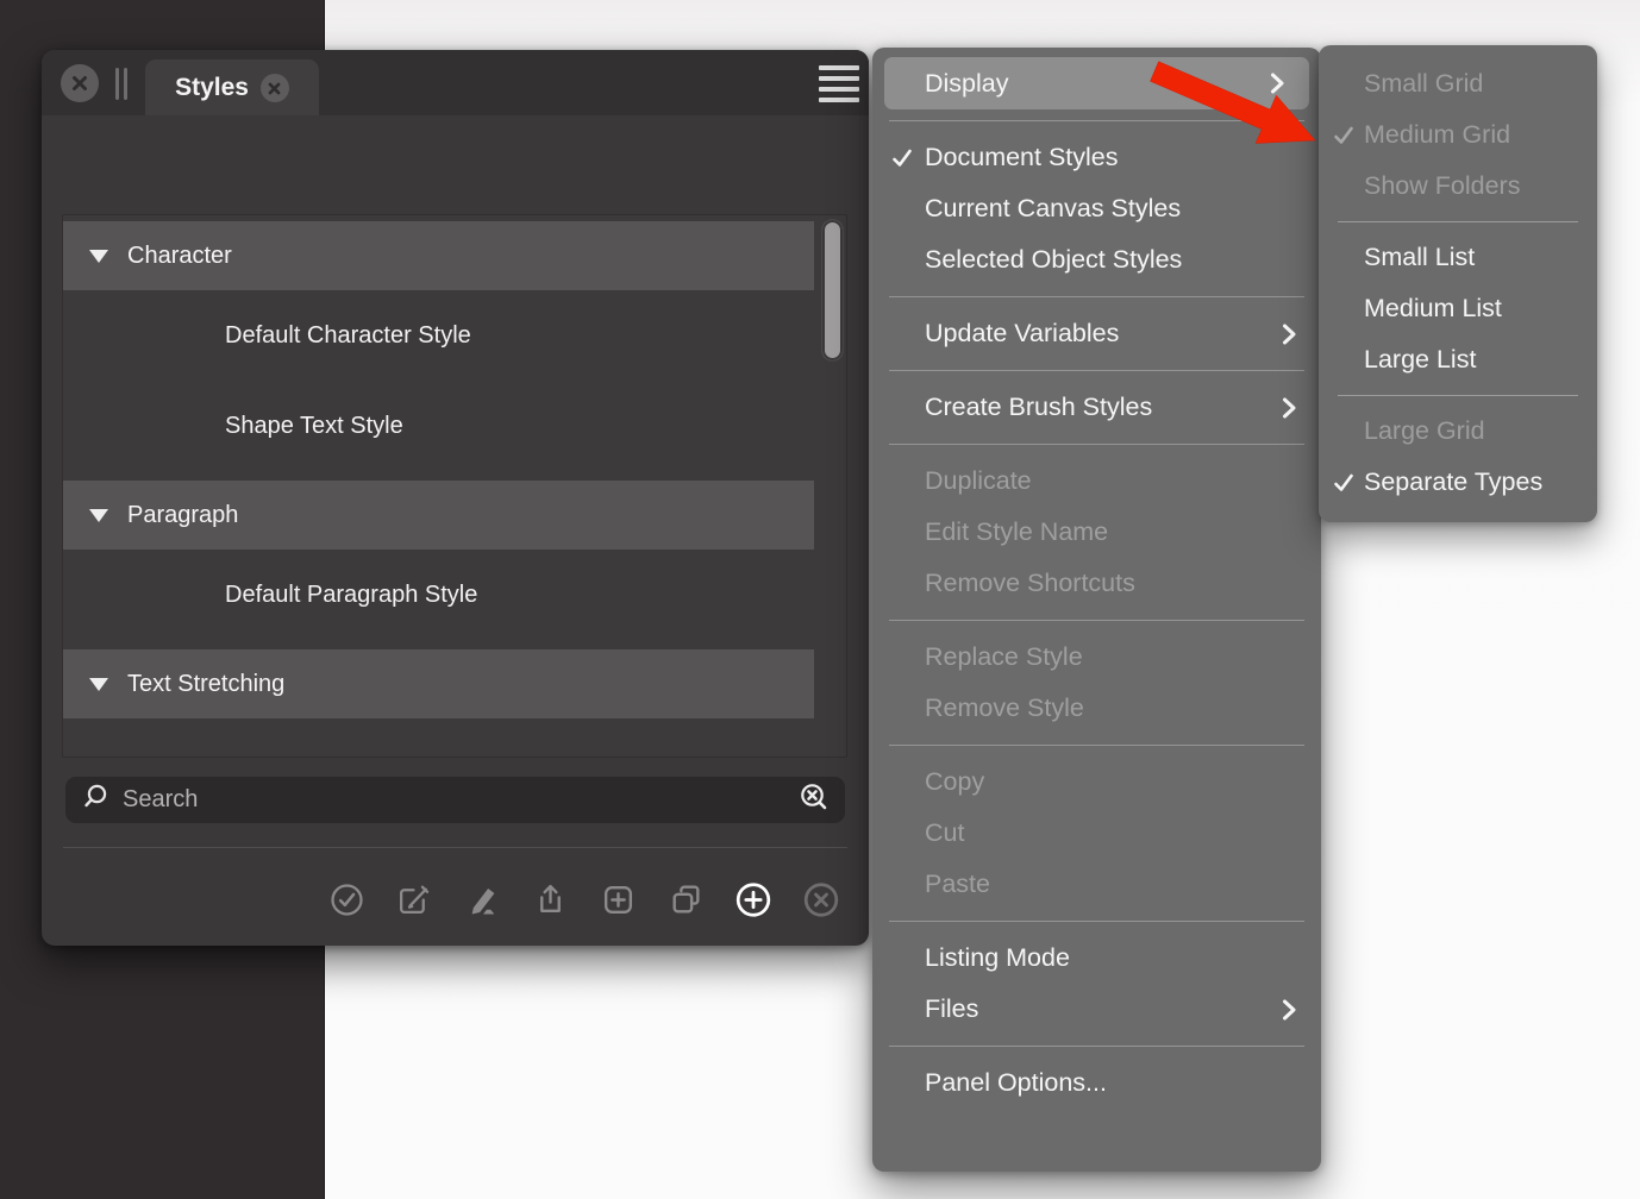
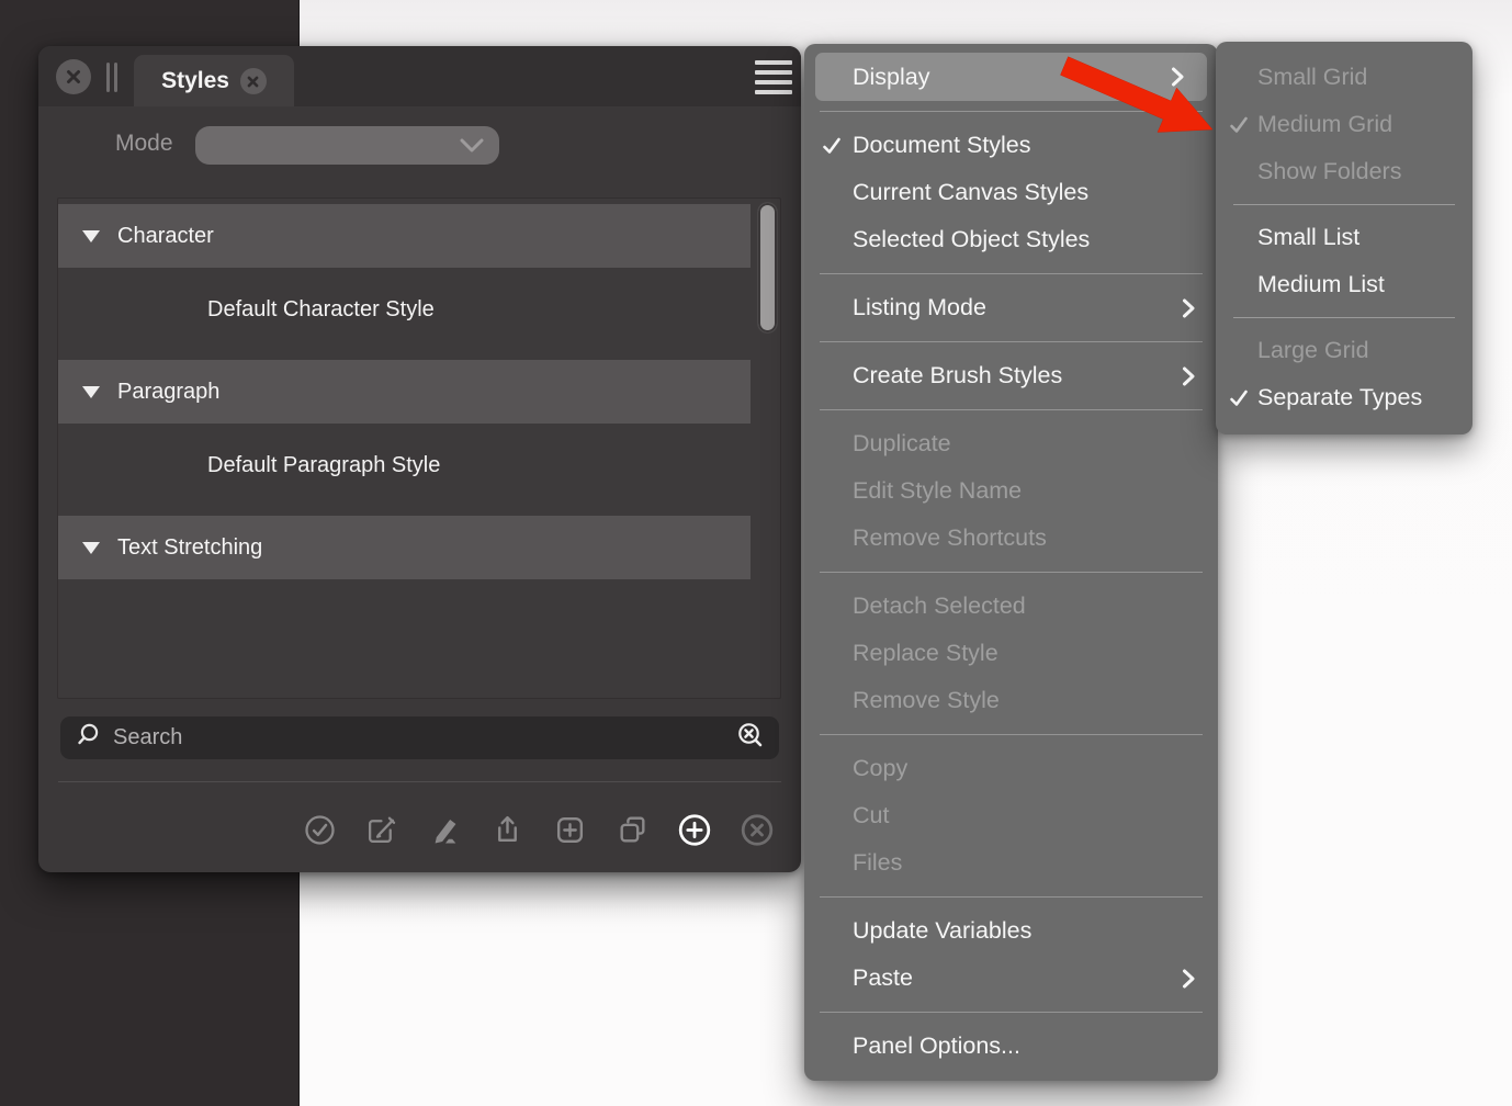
  Styles
+ Mode
  Character
  Default Character Style
- Shape Text Style
  Paragraph
  Default Paragraph Style
  Text Stretching
  Search
  Display
  Document Styles
  Current Canvas Styles
  Selected Object Styles
- Update Variables
+ Listing Mode
  Create Brush Styles
  Duplicate
  Edit Style Name
  Remove Shortcuts
+ Detach Selected
  Replace Style
  Remove Style
  Copy
  Cut
- Paste
+ Files
- Listing Mode
+ Update Variables
- Files
+ Paste
  Panel Options...
  Small Grid
  Medium Grid
  Show Folders
  Small List
  Medium List
- Large List
  Large Grid
  Separate Types
